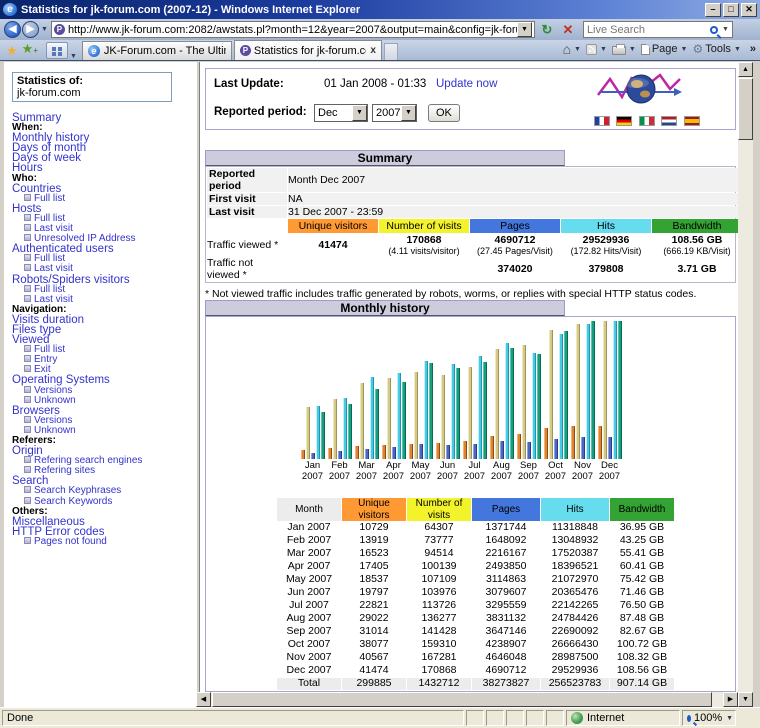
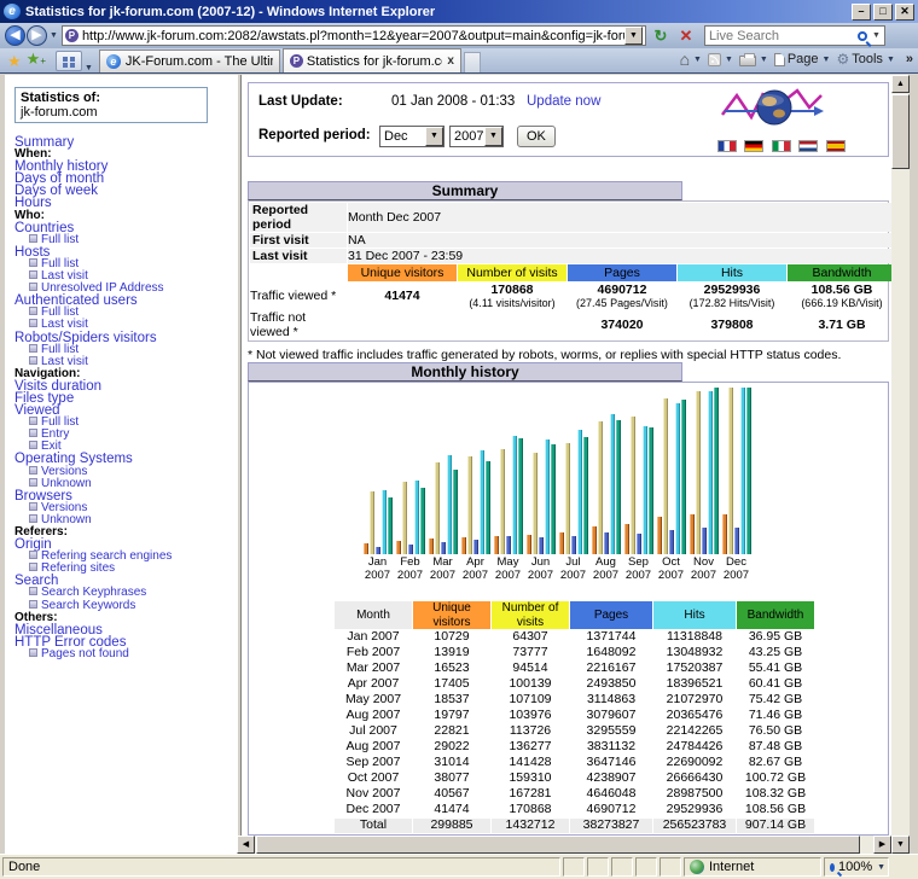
  e
  Statistics for jk-forum.com (2007-12) - Windows Internet Explorer
  –
  □
  ✕
  ◀
  ▶
  P
  http://www.jk-forum.com:2082/awstats.pl?month=12&year=2007&output=main&config=jk-for
  ↻
  ✕
  Live Search
  ★
  ★+
  e
  JK-Forum.com - The Ulti
  P
  Statistics for jk-forum.c
  x
  ⌂
  Page
  ⚙
  Tools
  »
  Statistics of:
  jk-forum.com
  Summary
  When:
  Monthly history
  Days of month
  Days of week
  Hours
  Who:
  Countries
  Full list
  Hosts
  Full list
  Last visit
  Unresolved IP Address
  Authenticated users
  Full list
  Last visit
  Robots/Spiders visitors
  Full list
  Last visit
  Navigation:
  Visits duration
  Files type
  Viewed
  Full list
  Entry
  Exit
  Operating Systems
  Versions
  Unknown
  Browsers
  Versions
  Unknown
  Referers:
  Origin
  Refering search engines
  Refering sites
  Search
  Search Keyphrases
  Search Keywords
  Others:
  Miscellaneous
  HTTP Error codes
  Pages not found
  Last Update:
  01 Jan 2008 - 01:33
  Update now
  Reported period:
  Dec
  2007
  OK
  Summary
  Reported period	Month Dec 2007
  First visit	NA
  Last visit	31 Dec 2007 - 23:59
  	Unique visitors	Number of visits	Pages	Hits	Bandwidth
  Traffic viewed *	41474	170868(4.11 visits/visitor)	4690712(27.45 Pages/Visit)	29529936(172.82 Hits/Visit)	108.56 GB(666.19 KB/Visit)
  Traffic not viewed *			374020	379808	3.71 GB
  * Not viewed traffic includes traffic generated by robots, worms, or replies with special HTTP status codes.
  Monthly history
  Jan
  2007
  Feb
  2007
  Mar
  2007
  Apr
  2007
  May
  2007
  Jun
  2007
  Jul
  2007
  Aug
  2007
  Sep
  2007
  Oct
  2007
  Nov
  2007
  Dec
  2007
  Month	Unique visitors	Number of visits	Pages	Hits	Bandwidth
  Jan 2007	10729	64307	1371744	11318848	36.95 GB
  Feb 2007	13919	73777	1648092	13048932	43.25 GB
  Mar 2007	16523	94514	2216167	17520387	55.41 GB
  Apr 2007	17405	100139	2493850	18396521	60.41 GB
  May 2007	18537	107109	3114863	21072970	75.42 GB
- Jun 2007	19797	103976	3079607	20365476	71.46 GB
+ Aug 2007	19797	103976	3079607	20365476	71.46 GB
  Jul 2007	22821	113726	3295559	22142265	76.50 GB
  Aug 2007	29022	136277	3831132	24784426	87.48 GB
  Sep 2007	31014	141428	3647146	22690092	82.67 GB
  Oct 2007	38077	159310	4238907	26666430	100.72 GB
  Nov 2007	40567	167281	4646048	28987500	108.32 GB
  Dec 2007	41474	170868	4690712	29529936	108.56 GB
  Total	299885	1432712	38273827	256523783	907.14 GB
  Done
  Internet
  100%
